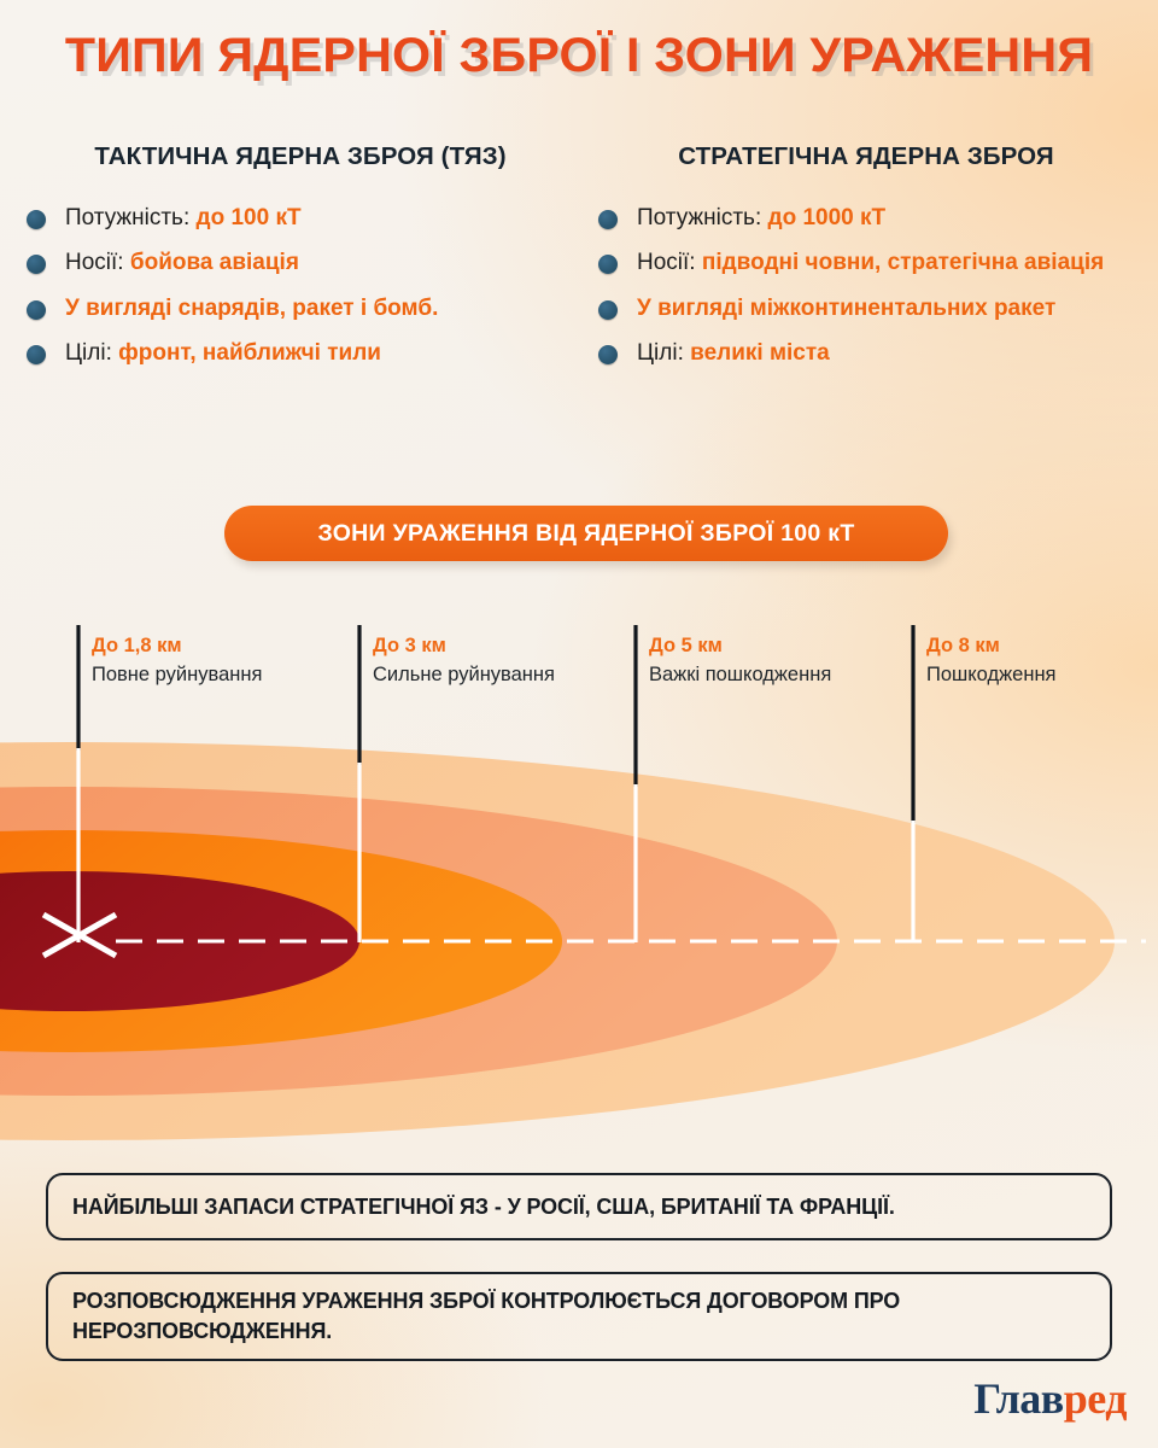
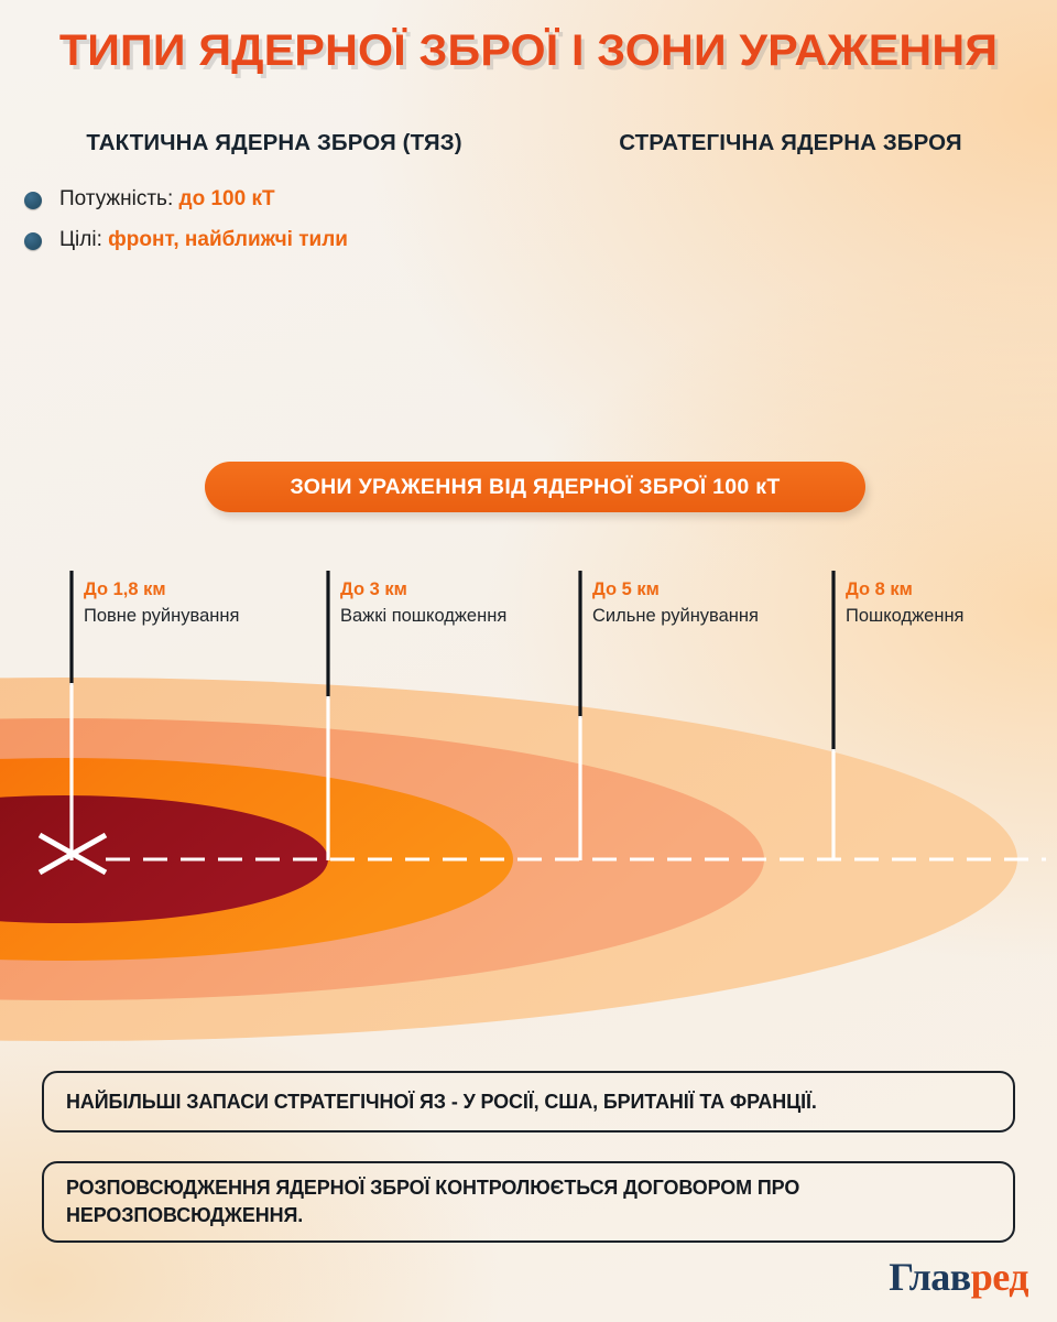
  ТИПИ ЯДЕРНОЇ ЗБРОЇ І ЗОНИ УРАЖЕННЯ
  ТАКТИЧНА ЯДЕРНА ЗБРОЯ (ТЯЗ)
  Потужність: до 100 кТ
- Носії: бойова авіація
- У вигляді снарядів, ракет і бомб.
  Цілі: фронт, найближчі тили
  СТРАТЕГІЧНА ЯДЕРНА ЗБРОЯ
- Потужність: до 1000 кТ
- Носії: підводні човни, стратегічна авіація
- У вигляді міжконтинентальних ракет
- Цілі: великі міста
  ЗОНИ УРАЖЕННЯ ВІД ЯДЕРНОЇ ЗБРОЇ 100 кТ
  До 1,8 км
  Повне руйнування
  До 3 км
- Сильне руйнування
+ Важкі пошкодження
  До 5 км
- Важкі пошкодження
+ Сильне руйнування
  До 8 км
  Пошкодження
  НАЙБІЛЬШІ ЗАПАСИ СТРАТЕГІЧНОЇ ЯЗ - У РОСІЇ, США, БРИТАНІЇ ТА ФРАНЦІЇ.
- РОЗПОВСЮДЖЕННЯ УРАЖЕННЯ ЗБРОЇ КОНТРОЛЮЄТЬСЯ ДОГОВОРОМ ПРО НЕРОЗПОВСЮДЖЕННЯ.
+ РОЗПОВСЮДЖЕННЯ ЯДЕРНОЇ ЗБРОЇ КОНТРОЛЮЄТЬСЯ ДОГОВОРОМ ПРО НЕРОЗПОВСЮДЖЕННЯ.
  Главред
